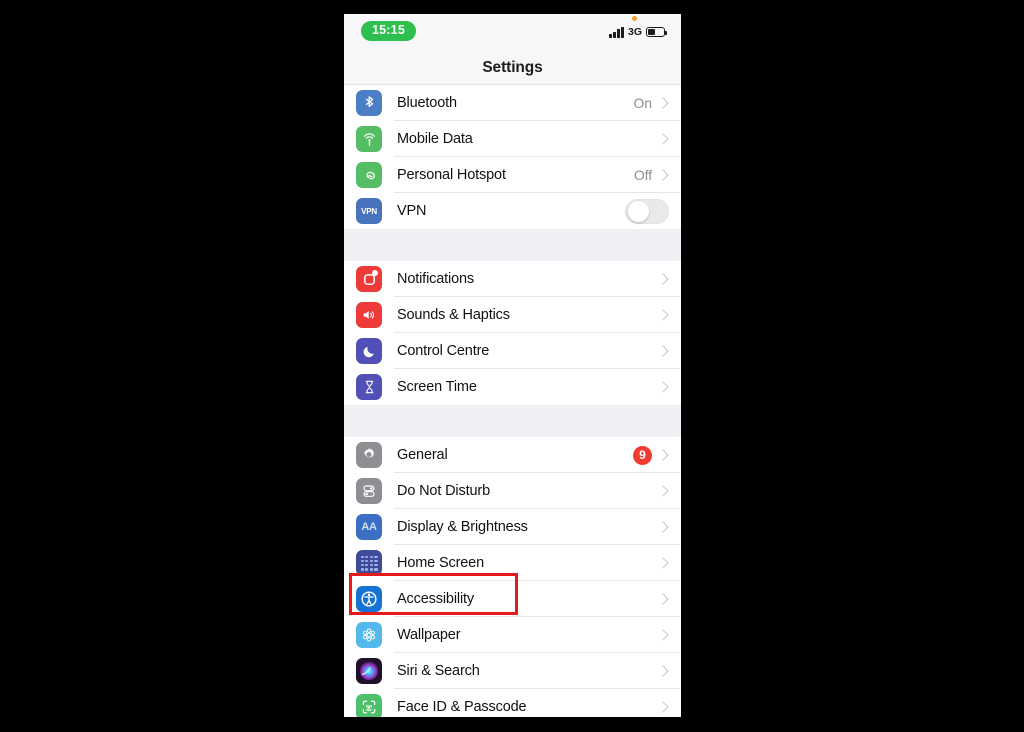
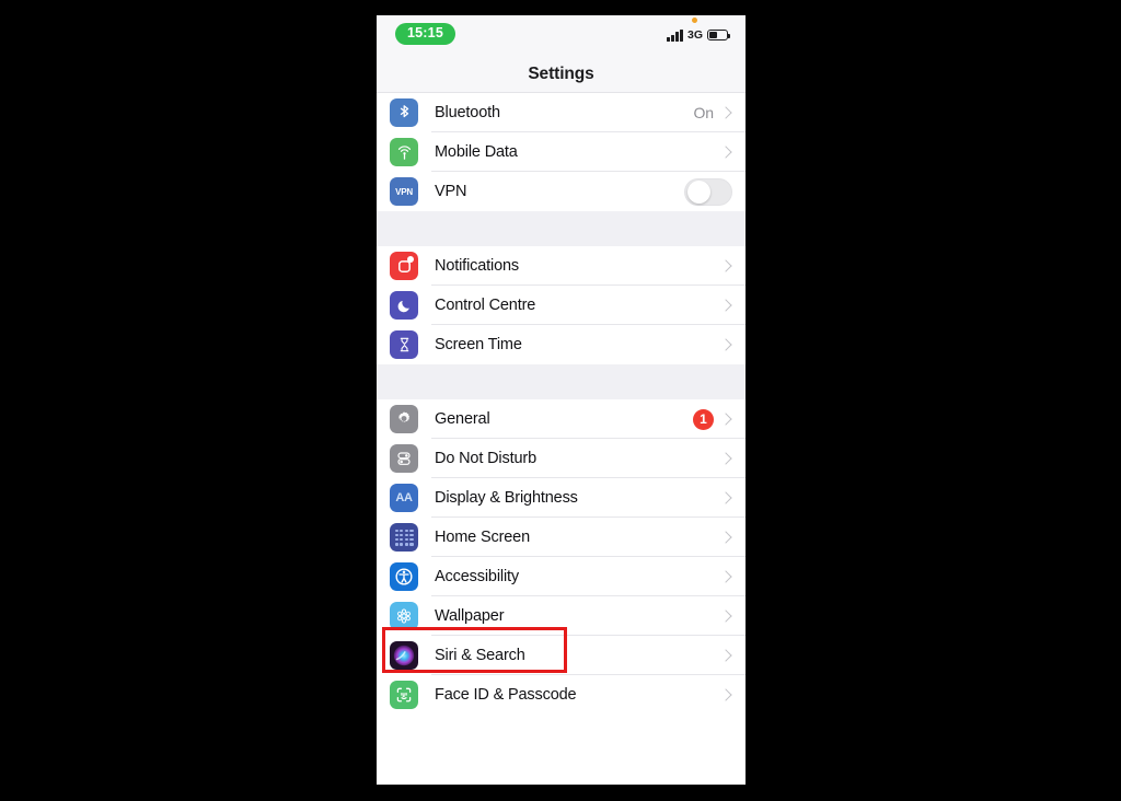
  15:15
  3G
  Settings
  Bluetooth
  On
  Mobile Data
- Personal Hotspot
- Off
  VPN
  VPN
  Notifications
- Sounds & Haptics
  Control Centre
  Screen Time
  General
- 9
+ 1
  Do Not Disturb
  AA
  Display & Brightness
  Home Screen
  Accessibility
  Wallpaper
  Siri & Search
  Face ID & Passcode
